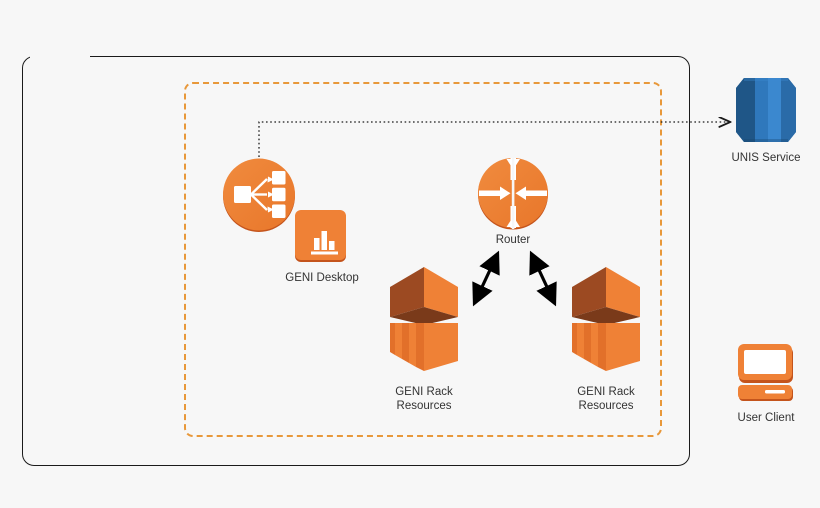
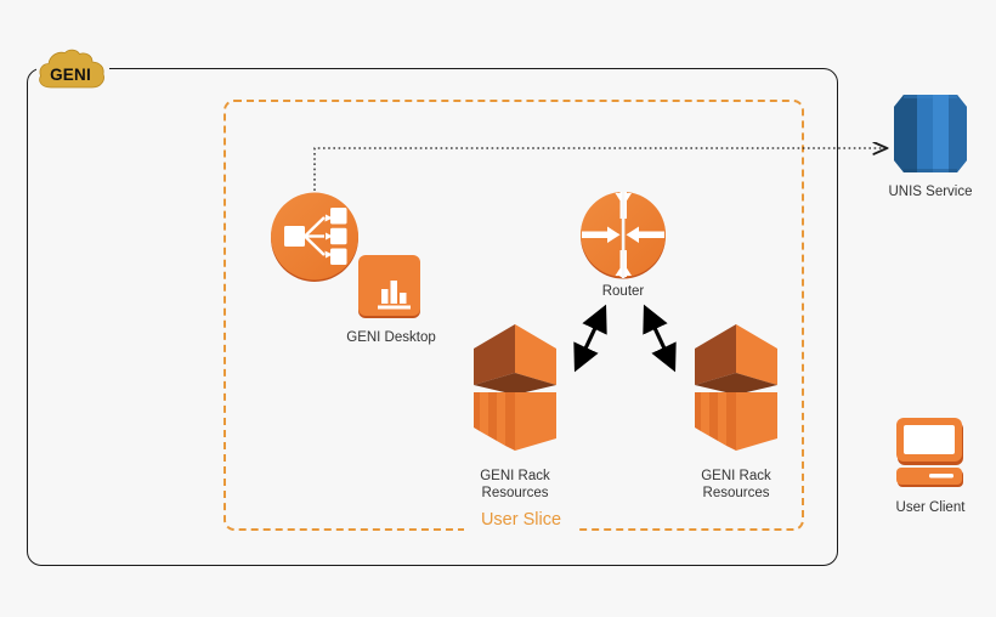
+ GENI
+ User Slice
  GENI Desktop
  Router
  GENI Rack
  Resources
  GENI Rack
  Resources
  UNIS Service
  User Client
